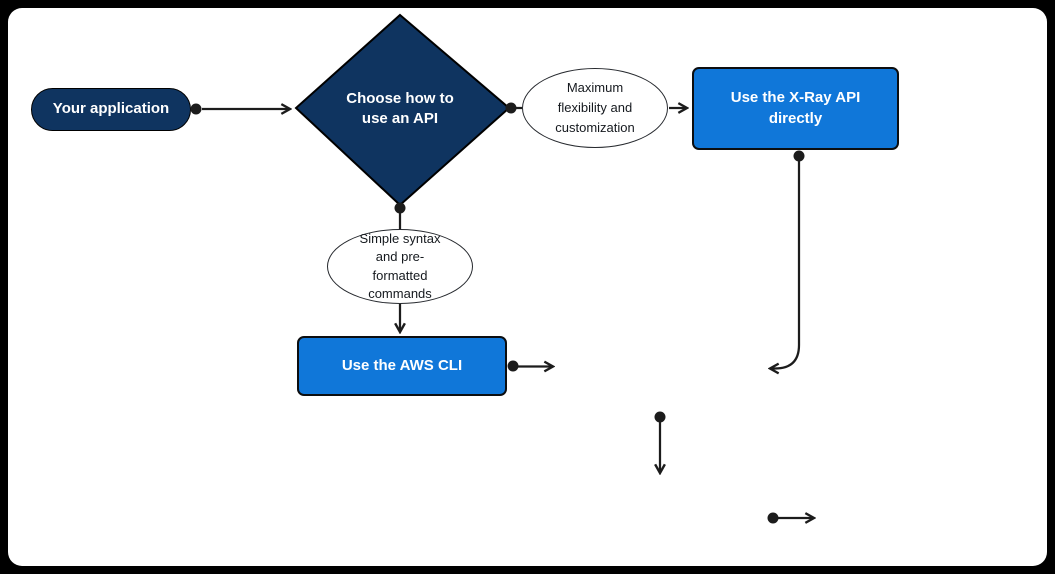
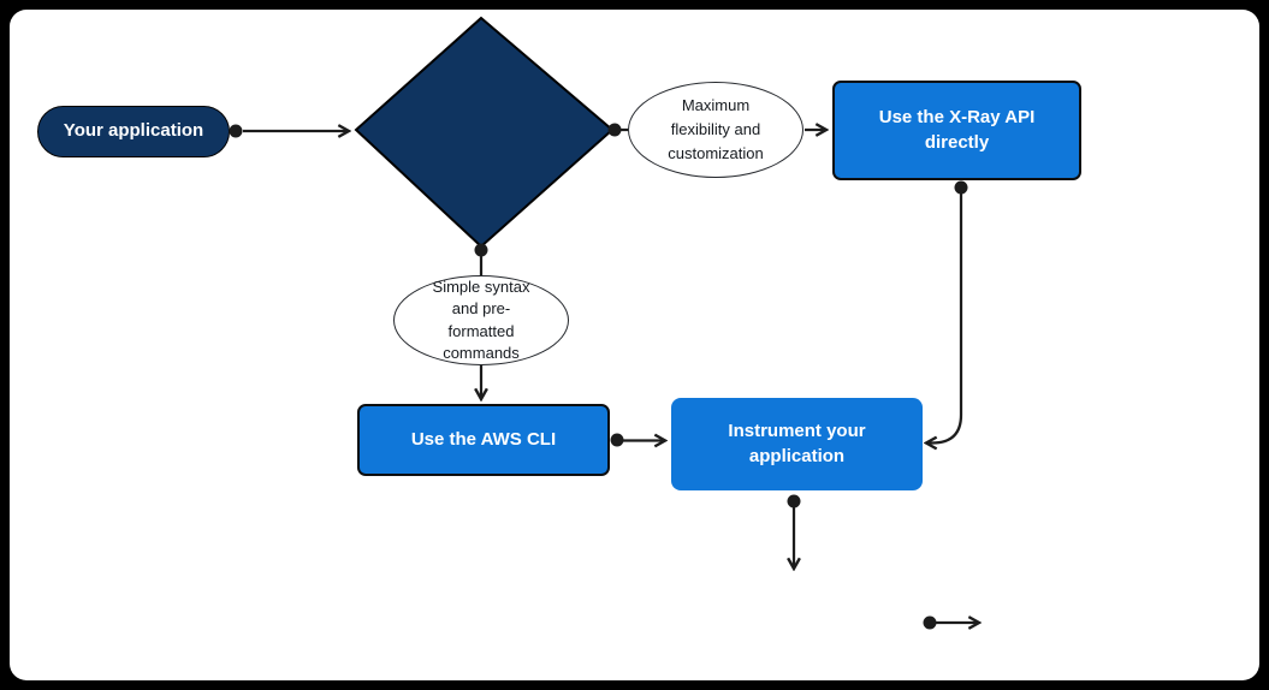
  Your application
- Choose how to
- use an API
  Maximum
  flexibility and
  customization
  Use the X-Ray API
  directly
  Simple syntax
  and pre-
  formatted
  commands
  Use the AWS CLI
+ Instrument your
+ application
